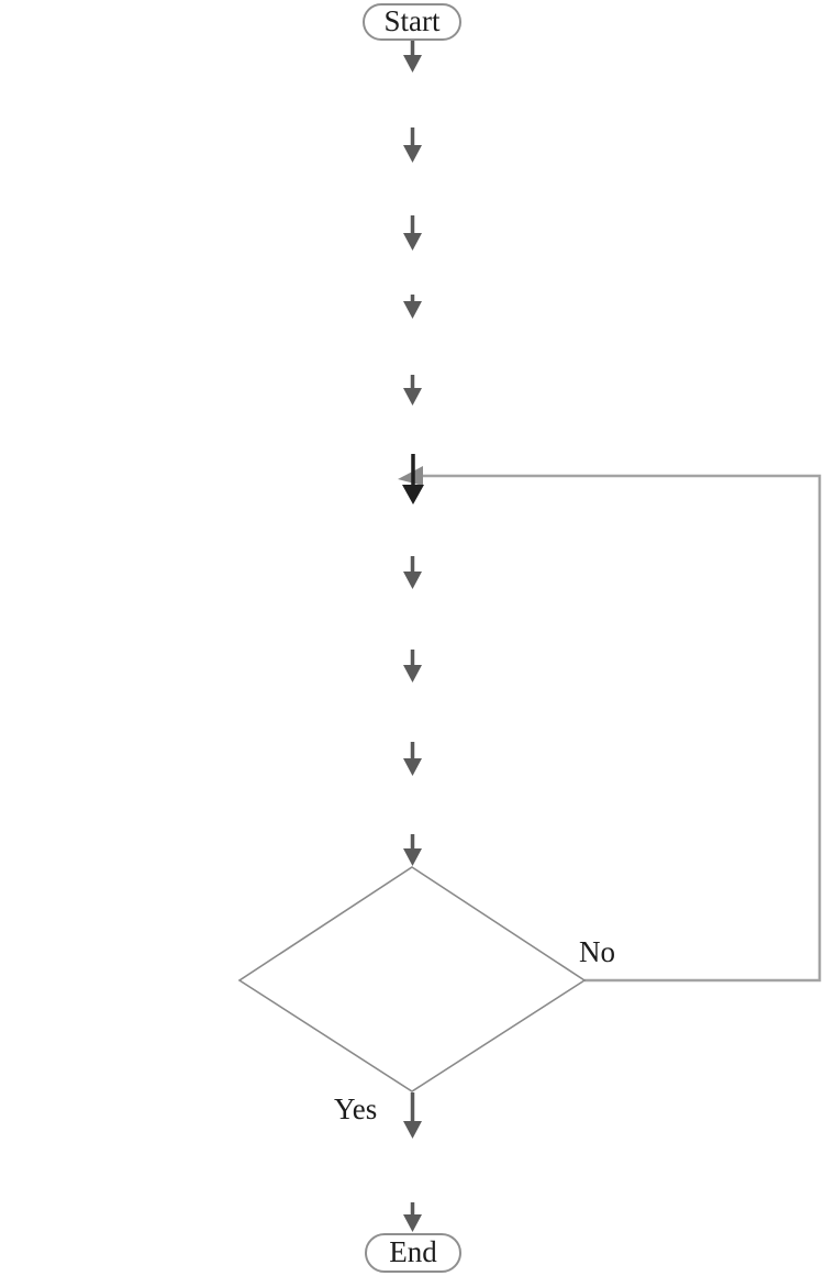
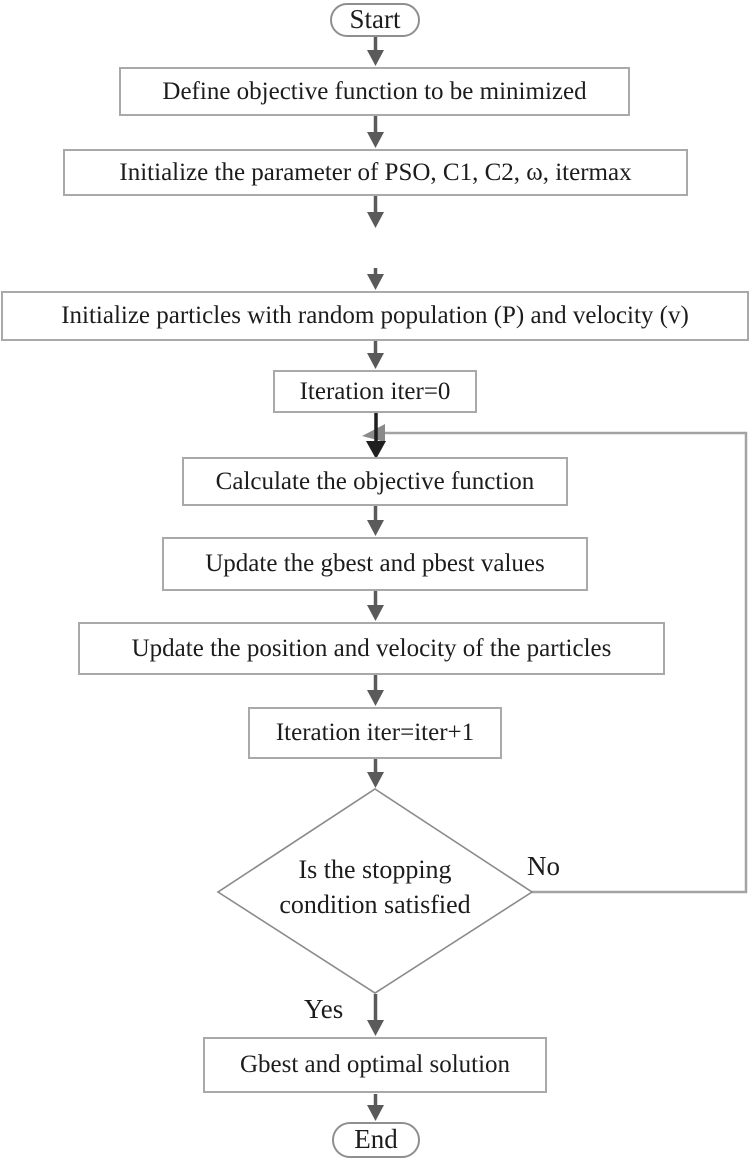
  Start
+ Define objective function to be minimized
+ Initialize the parameter of PSO, C1, C2, ω, itermax
+ Initialize particles with random population (P) and velocity (v)
+ Iteration iter=0
+ Calculate the objective function
+ Update the gbest and pbest values
+ Update the position and velocity of the particles
+ Iteration iter=iter+1
+ Is the stopping
+ condition satisfied
+ Gbest and optimal solution
  End
  No
  Yes
